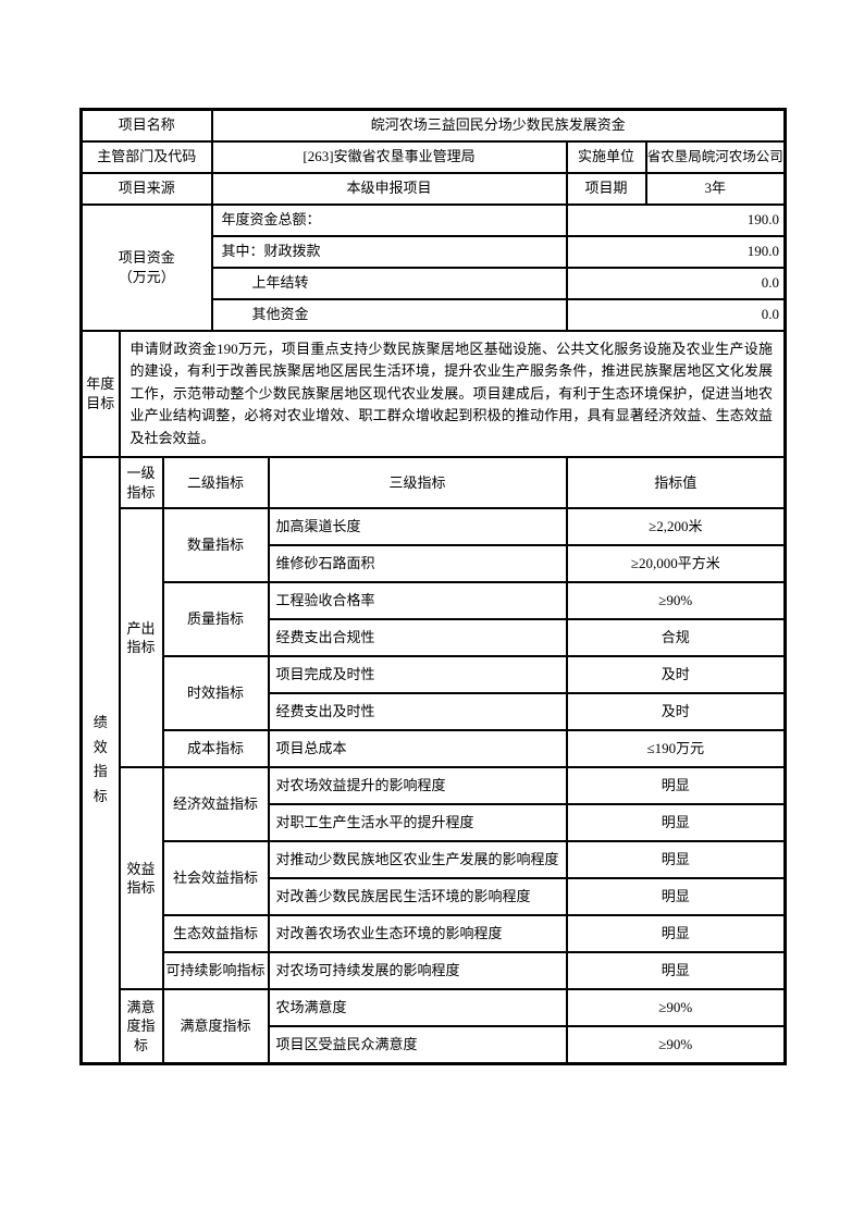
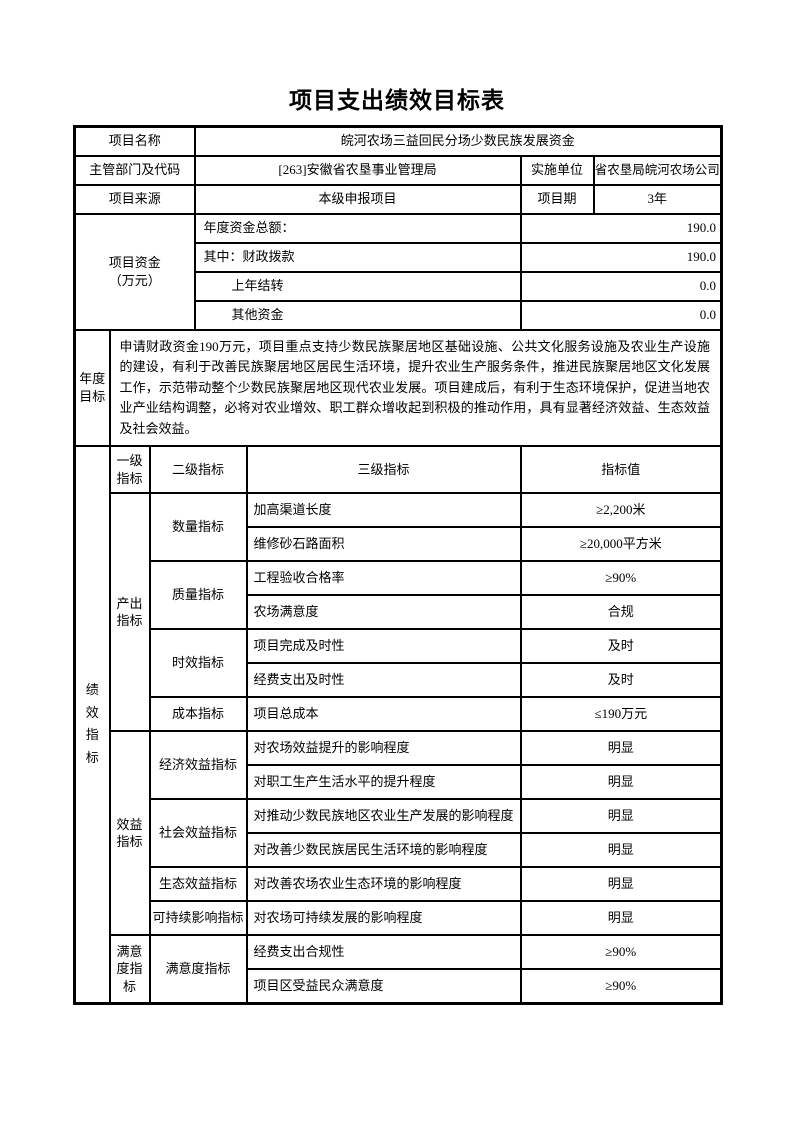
+ 项目支出绩效目标表
  项目名称	皖河农场三益回民分场少数民族发展资金
  主管部门及代码	[263]安徽省农垦事业管理局	实施单位	省农垦局皖河农场公司
  项目来源	本级申报项目	项目期	3年
  项目资金 （万元）	年度资金总额：	190.0
  其中：财政拨款	190.0
  上年结转	0.0
  其他资金	0.0
  年度 目标	申请财政资金190万元，项目重点支持少数民族聚居地区基础设施、公共文化服务设施及农业生产设施的建设，有利于改善民族聚居地区居民生活环境，提升农业生产服务条件，推进民族聚居地区文化发展工作，示范带动整个少数民族聚居地区现代农业发展。项目建成后，有利于生态环境保护，促进当地农业产业结构调整，必将对农业增效、职工群众增收起到积极的推动作用，具有显著经济效益、生态效益及社会效益。
  绩 效 指 标	一级 指标	二级指标	三级指标	指标值
  产出 指标	数量指标	加高渠道长度	≥2,200米
  维修砂石路面积	≥20,000平方米
  质量指标	工程验收合格率	≥90%
- 经费支出合规性	合规
+ 农场满意度	合规
  时效指标	项目完成及时性	及时
  经费支出及时性	及时
  成本指标	项目总成本	≤190万元
  效益 指标	经济效益指标	对农场效益提升的影响程度	明显
  对职工生产生活水平的提升程度	明显
  社会效益指标	对推动少数民族地区农业生产发展的影响程度	明显
  对改善少数民族居民生活环境的影响程度	明显
  生态效益指标	对改善农场农业生态环境的影响程度	明显
  可持续影响指标	对农场可持续发展的影响程度	明显
- 满意 度指 标	满意度指标	农场满意度	≥90%
+ 满意 度指 标	满意度指标	经费支出合规性	≥90%
  项目区受益民众满意度	≥90%
